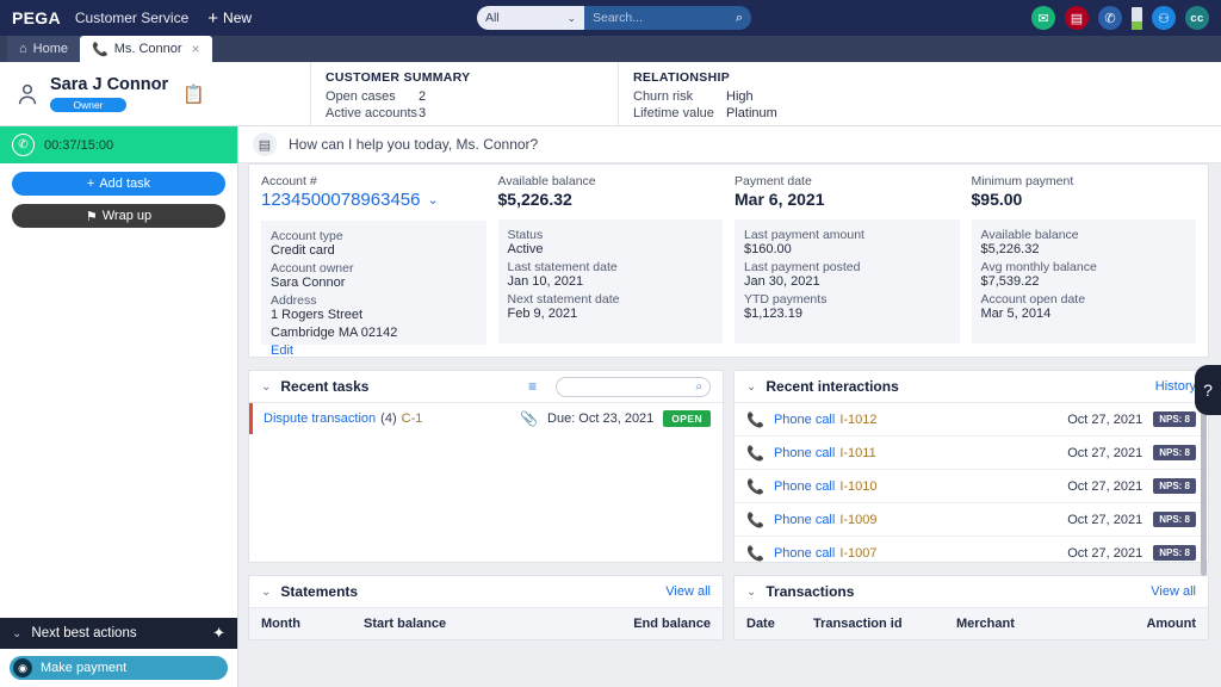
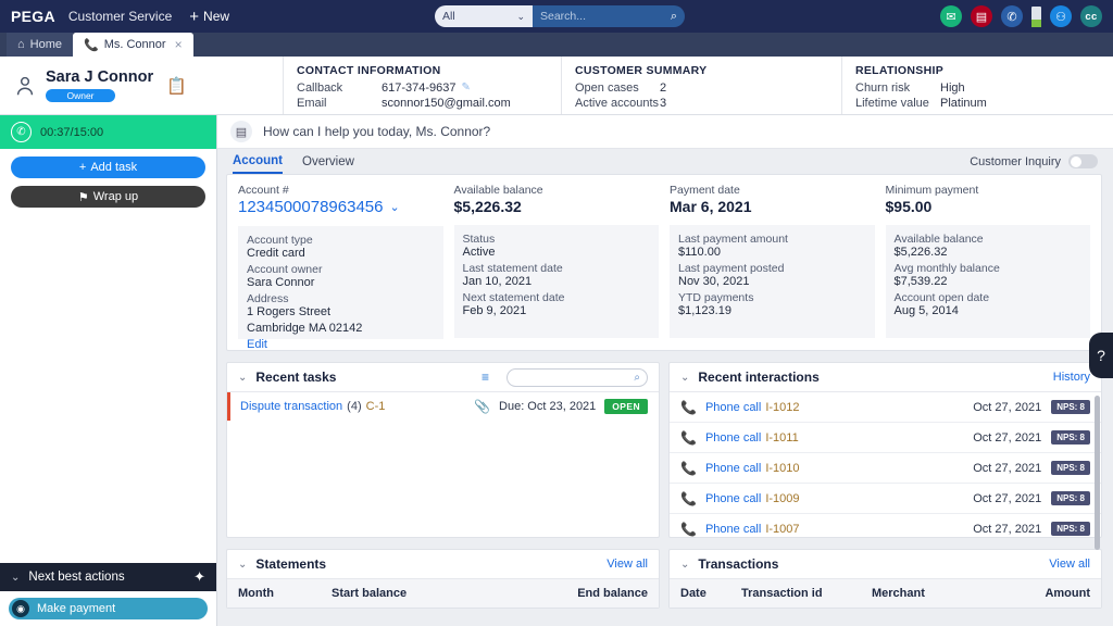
  PEGA
  Customer Service
  +
  New
  All
  ⌄
  Search...
  ⌕
  ✉
  ▤
  ✆
  ⚇
  cc
  ⌂
  Home
  📞
  Ms. Connor
  ×
  Sara J Connor
  Owner
  📋
+ CONTACT INFORMATION
+ Callback
+ 617-374-9637
+ ✎
+ Email
+ sconnor150@gmail.com
  CUSTOMER SUMMARY
  Open cases
  2
  Active accounts
  3
  RELATIONSHIP
  Churn risk
  High
  Lifetime value
  Platinum
  ✆
  00:37/15:00
  +
  Add task
  ⚑
  Wrap up
  ⌄
  Next best actions
  ✦
  ◉
  Make payment
  ▤
  How can I help you today, Ms. Connor?
+ Account
+ Overview
+ Customer Inquiry
  Account #
  1234500078963456
  ⌄
  Account type
  Credit card
  Account owner
  Sara Connor
  Address
  1 Rogers Street
  Cambridge MA 02142
  Edit
  Available balance
  $5,226.32
  Status
  Active
  Last statement date
  Jan 10, 2021
  Next statement date
  Feb 9, 2021
  Payment date
  Mar 6, 2021
  Last payment amount
- $160.00
+ $110.00
  Last payment posted
- Jan 30, 2021
+ Nov 30, 2021
  YTD payments
  $1,123.19
  Minimum payment
  $95.00
  Available balance
  $5,226.32
  Avg monthly balance
  $7,539.22
  Account open date
- Mar 5, 2014
+ Aug 5, 2014
  ⌄
  Recent tasks
  ≡
  ⌕
  Dispute transaction
  (4)
  C-1
  📎
  Due: Oct 23, 2021
  OPEN
  ⌄
  Recent interactions
  History
  📞
  Phone call
  I-1012
  Oct 27, 2021
  NPS: 8
  📞
  Phone call
  I-1011
  Oct 27, 2021
  NPS: 8
  📞
  Phone call
  I-1010
  Oct 27, 2021
  NPS: 8
  📞
  Phone call
  I-1009
  Oct 27, 2021
  NPS: 8
  📞
  Phone call
  I-1007
  Oct 27, 2021
  NPS: 8
  ⌄
  Statements
  View all
  Month
  Start balance
  End balance
  ⌄
  Transactions
  View all
  Date
  Transaction id
  Merchant
  Amount
  ?
